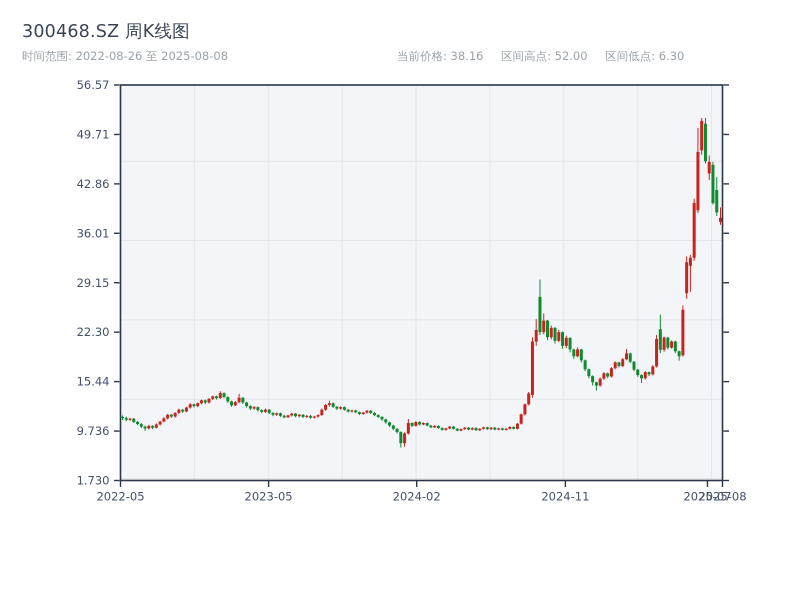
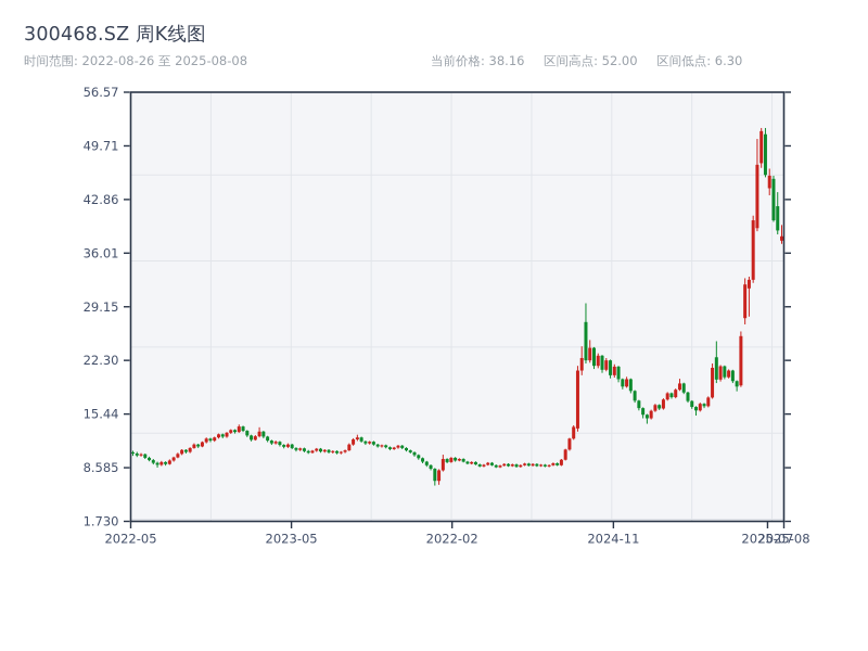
  300468.SZ 周K线图
  时间范围: 2022-08-26 至 2025-08-08
  当前价格: 38.16 区间高点: 52.00 区间低点: 6.30
  56.57
  49.71
  42.86
  36.01
  29.15
  22.30
  15.44
- 9.736
+ 8.585
  1.730
  2022-05
  2023-05
- 2024-02
+ 2022-02
  2024-11
  2025-07
  2025-08
